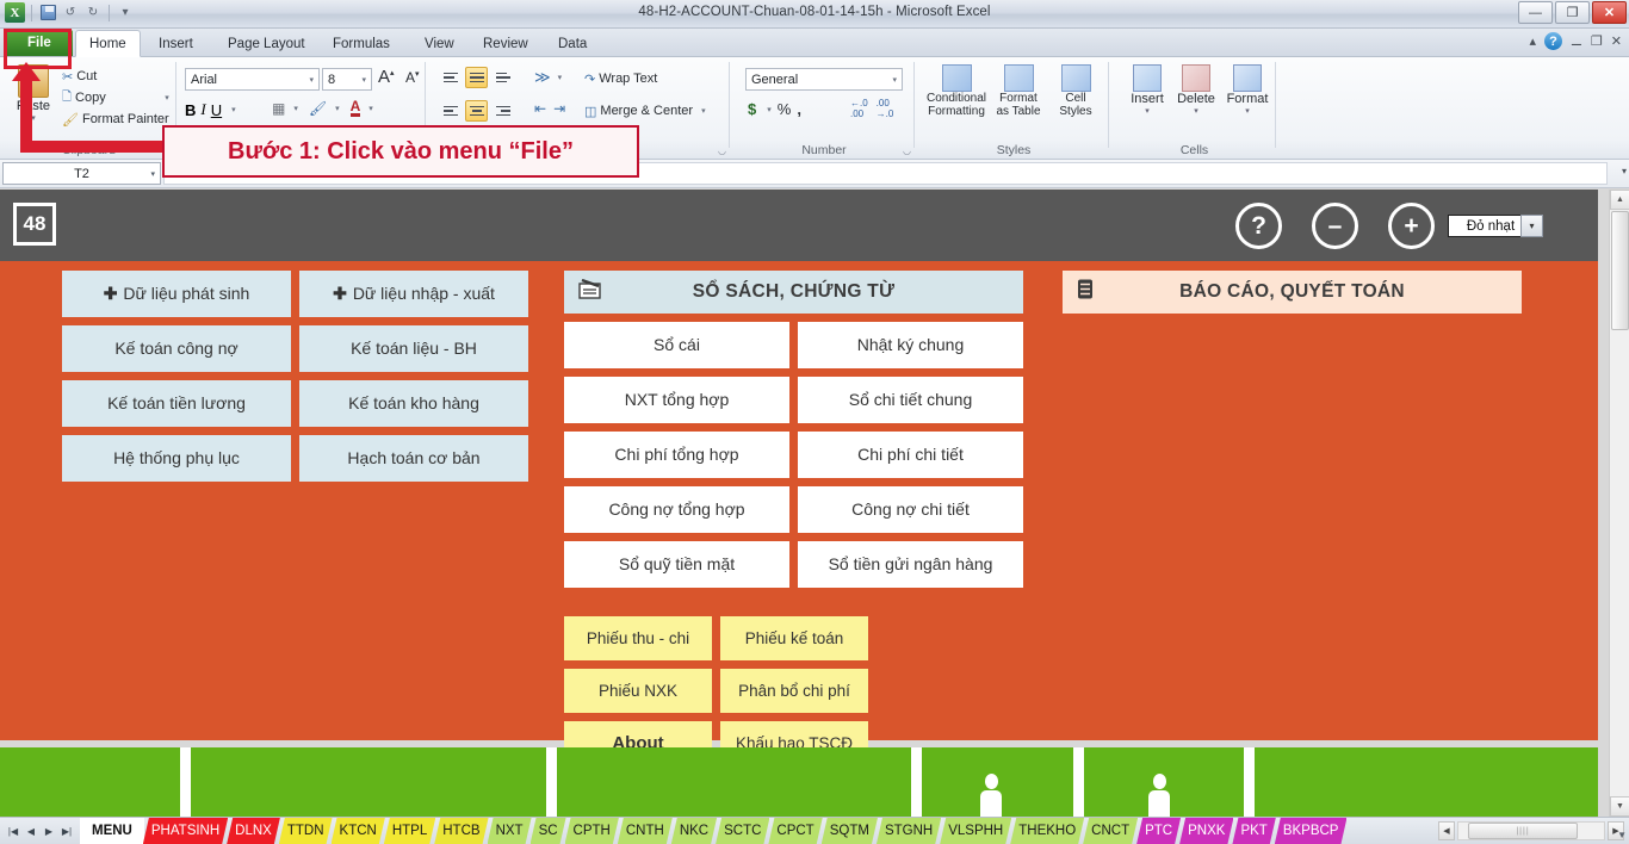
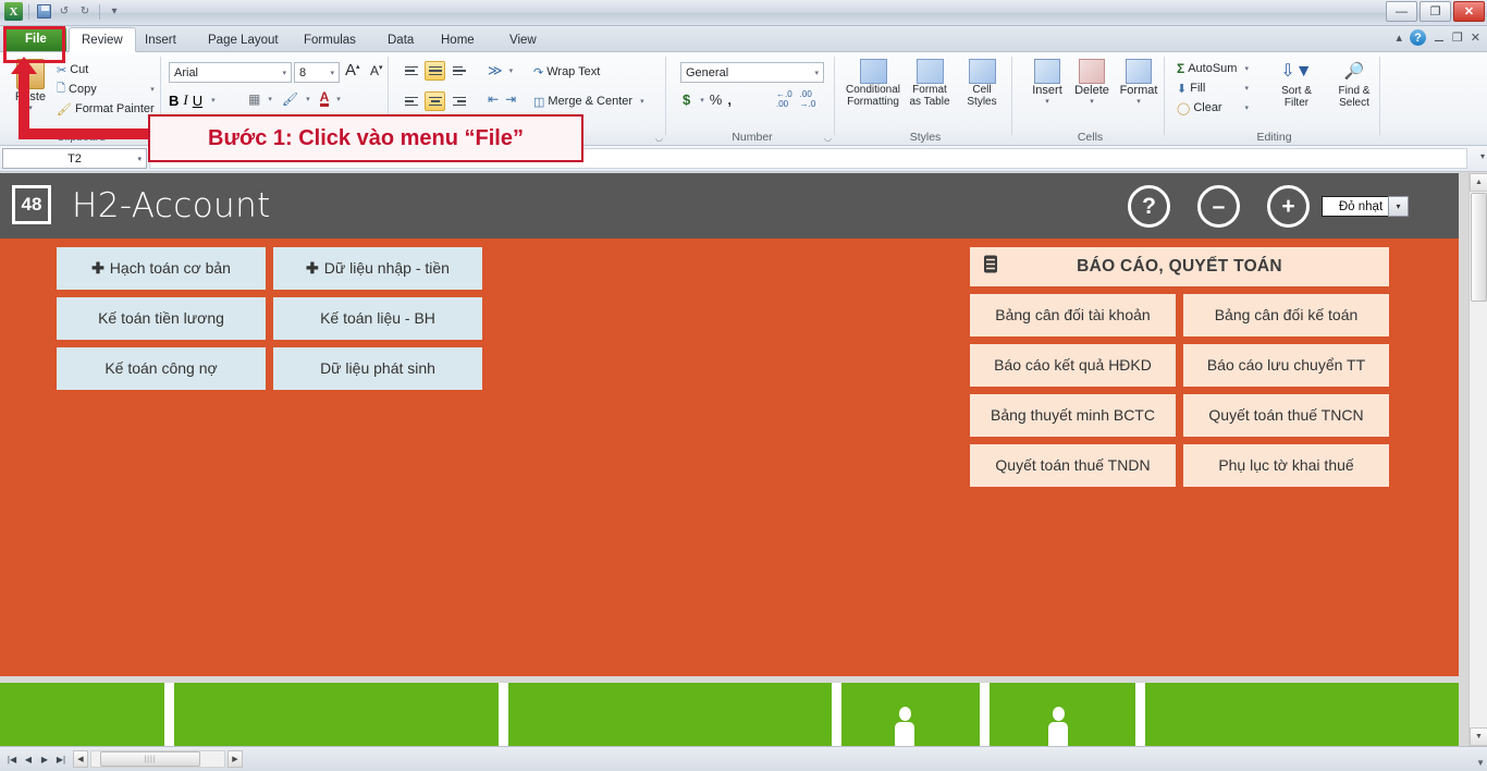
  X
  ↺
  ↻
  ▾
- 48-H2-ACCOUNT-Chuan-08-01-14-15h - Microsoft Excel
  —
  ❐
  ✕
  File
- Home
+ Review
  Insert
  Page Layout
  Formulas
- View
+ Data
- Review
+ Home
- Data
+ View
  ▴
  ?
  ⚊
  ❐
  ✕
  ✂
  Cut
  🗋
  Copy
  🖌
  Format Painter
  Arial
  8
  B
  I
  U
  ▦
  🖌
  A
  ≫
  ↷
  Wrap Text
  ⇤
  ⇥
  ◫
  Merge & Center
  ◡
  General
  $
  %
  ,
  ←.0
  .00
  .00
  →.0
  Number
  ◡
  Conditional
  Formatting
  Format
  as Table
  Cell
  Styles
  Styles
  Insert
  Delete
  Format
  Cells
+ Σ
+ AutoSum
+ ⬇
+ Fill
+ ◯
+ Clear
+ ⇩▼
+ Sort &
+ Filter
+ 🔎
+ Find &
+ Select
+ Editing
  Bước 1: Click vào menu “File”
  T2
  ▾
  48
+ H2-Account
  ?
  –
  +
  Đỏ nhạt
  ▾
  ✚
- Dữ liệu phát sinh
+ Hạch toán cơ bản
  ✚
- Dữ liệu nhập - xuất
+ Dữ liệu nhập - tiền
- Kế toán công nợ
+ Kế toán tiền lương
  Kế toán liệu - BH
- Kế toán tiền lương
+ Kế toán công nợ
- Kế toán kho hàng
- Hệ thống phụ lục
- Hạch toán cơ bản
+ Dữ liệu phát sinh
- SỔ SÁCH, CHỨNG TỪ
- Sổ cái
- Nhật ký chung
- NXT tổng hợp
- Sổ chi tiết chung
- Chi phí tổng hợp
- Chi phí chi tiết
- Công nợ tổng hợp
- Công nợ chi tiết
- Sổ quỹ tiền mặt
- Sổ tiền gửi ngân hàng
- Phiếu thu - chi
- Phiếu kế toán
- Phiếu NXK
- Phân bổ chi phí
- About
- Khấu hao TSCĐ
  BÁO CÁO, QUYẾT TOÁN
+ Bảng cân đối tài khoản
+ Bảng cân đối kế toán
+ Báo cáo kết quả HĐKD
+ Báo cáo lưu chuyển TT
+ Bảng thuyết minh BCTC
+ Quyết toán thuế TNCN
+ Quyết toán thuế TNDN
+ Phụ lục tờ khai thuế
  |◀
  ◀
  ▶
  ▶|
- MENU
- PHATSINH
- DLNX
- TTDN
- KTCN
- HTPL
- HTCB
- NXT
- SC
- CPTH
- CNTH
- NKC
- SCTC
- CPCT
- SQTM
- STGNH
- VLSPHH
- THEKHO
- CNCT
- PTC
- PNXK
- PKT
- BKPBCP
  ▼
